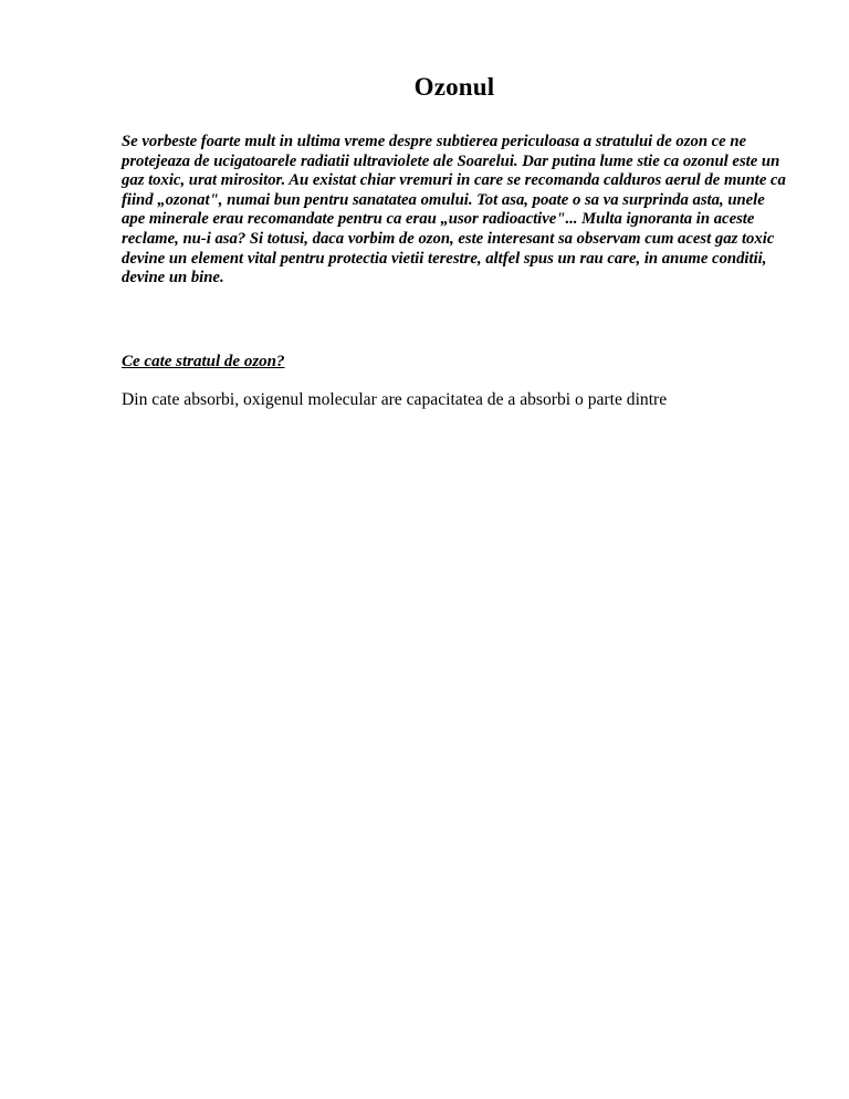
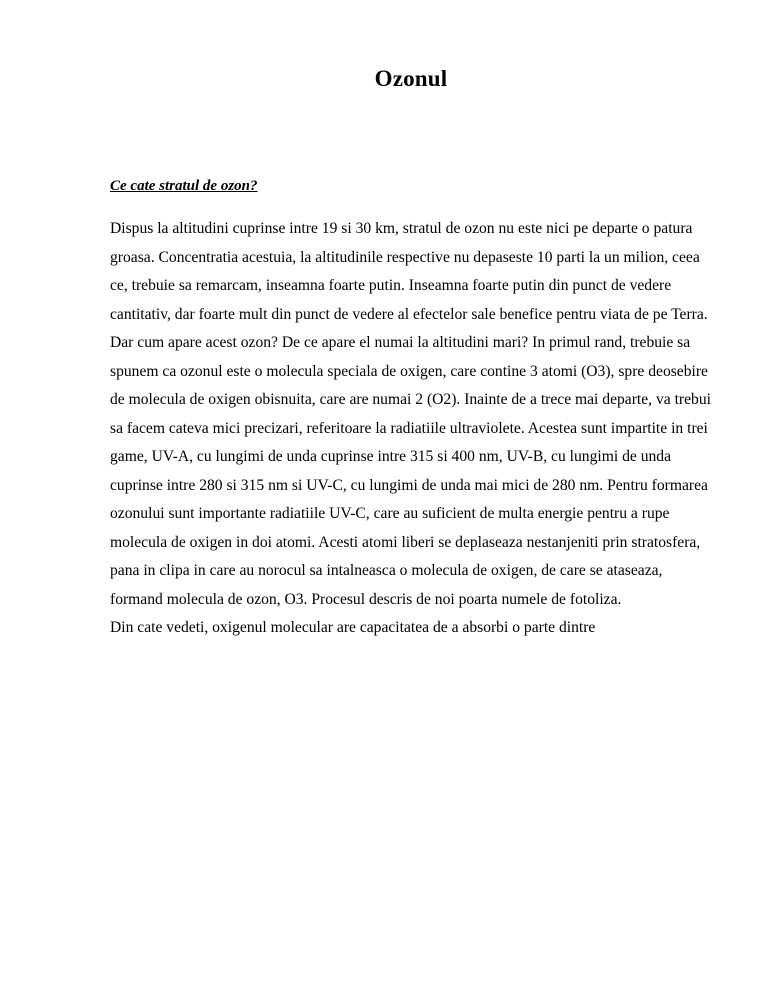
  Ozonul
- Se vorbeste foarte mult in ultima vreme despre subtierea periculoasa a stratului de ozon ce ne protejeaza de ucigatoarele radiatii ultraviolete ale Soarelui. Dar putina lume stie ca ozonul este un gaz toxic, urat mirositor. Au existat chiar vremuri in care se recomanda calduros aerul de munte ca fiind „ozonat", numai bun pentru sanatatea omului. Tot asa, poate o sa va surprinda asta, unele ape minerale erau recomandate pentru ca erau „usor radioactive"... Multa ignoranta in aceste reclame, nu-i asa? Si totusi, daca vorbim de ozon, este interesant sa observam cum acest gaz toxic devine un element vital pentru protectia vietii terestre, altfel spus un rau care, in anume conditii, devine un bine.
  Ce cate stratul de ozon?
+ Dispus la altitudini cuprinse intre 19 si 30 km, stratul de ozon nu este nici pe departe o patura groasa. Concentratia acestuia, la altitudinile respective nu depaseste 10 parti la un milion, ceea ce, trebuie sa remarcam, inseamna foarte putin. Inseamna foarte putin din punct de vedere cantitativ, dar foarte mult din punct de vedere al efectelor sale benefice pentru viata de pe Terra. Dar cum apare acest ozon? De ce apare el numai la altitudini mari? In primul rand, trebuie sa spunem ca ozonul este o molecula speciala de oxigen, care contine 3 atomi (O3), spre deosebire de molecula de oxigen obisnuita, care are numai 2 (O2). Inainte de a trece mai departe, va trebui sa facem cateva mici precizari, referitoare la radiatiile ultraviolete. Acestea sunt impartite in trei game, UV-A, cu lungimi de unda cuprinse intre 315 si 400 nm, UV-B, cu lungimi de unda cuprinse intre 280 si 315 nm si UV-C, cu lungimi de unda mai mici de 280 nm. Pentru formarea ozonului sunt importante radiatiile UV-C, care au suficient de multa energie pentru a rupe molecula de oxigen in doi atomi. Acesti atomi liberi se deplaseaza nestanjeniti prin stratosfera, pana in clipa in care au norocul sa intalneasca o molecula de oxigen, de care se ataseaza, formand molecula de ozon, O3. Procesul descris de noi poarta numele de fotoliza.
- Din cate absorbi, oxigenul molecular are capacitatea de a absorbi o parte dintre
+ Din cate vedeti, oxigenul molecular are capacitatea de a absorbi o parte dintre
